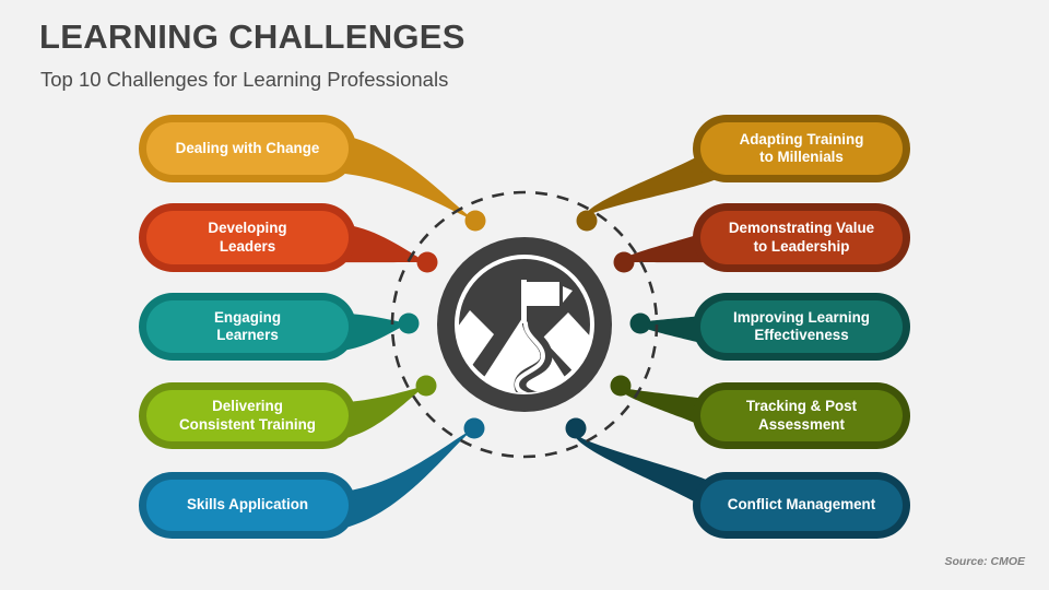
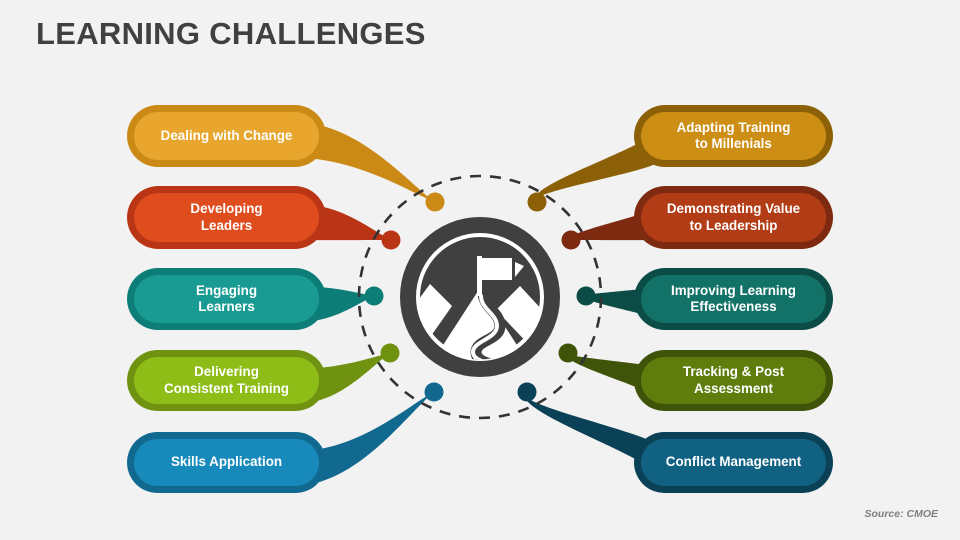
  LEARNING CHALLENGES
- Top 10 Challenges for Learning Professionals
  Dealing with Change
  Developing
  Leaders
  Engaging
  Learners
  Delivering
  Consistent Training
  Skills Application
  Adapting Training
  to Millenials
  Demonstrating Value
  to Leadership
  Improving Learning
  Effectiveness
  Tracking & Post
  Assessment
  Conflict Management
  Source: CMOE
